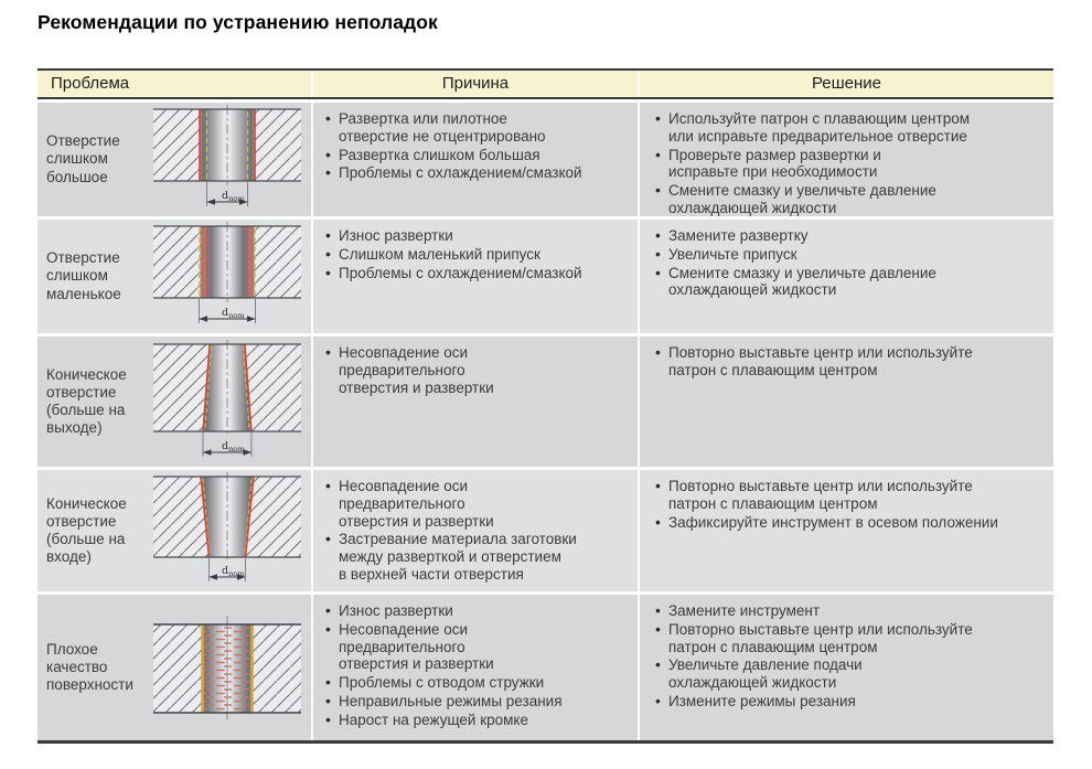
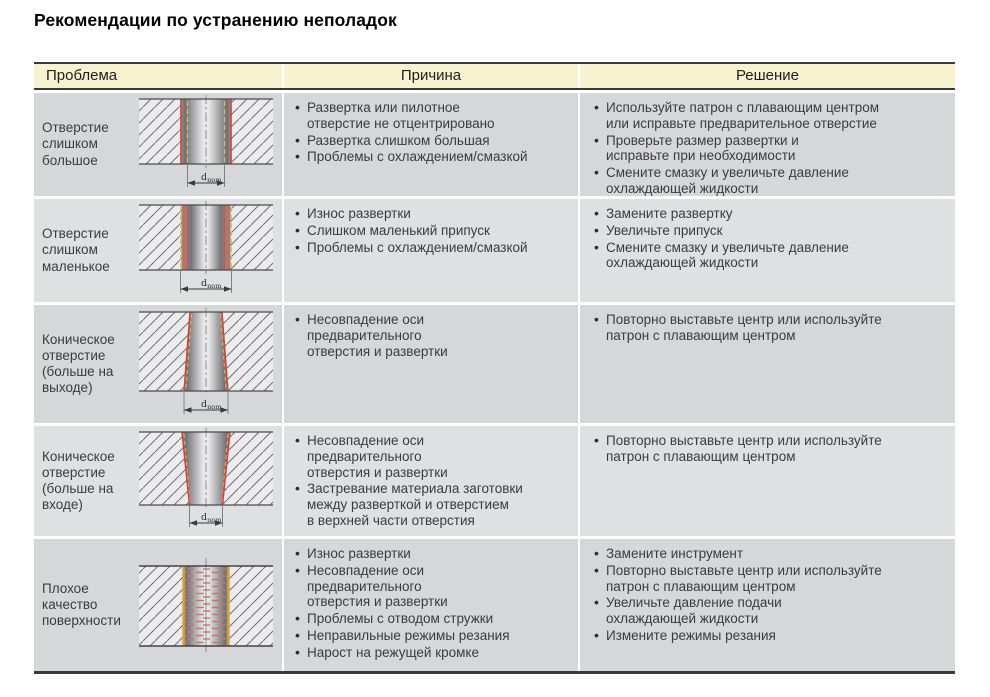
  Рекомендации по устранению неполадок
  Проблема
  Причина
  Решение
  Отверстие
  слишком
  большое
  dnom
  Развертка или пилотное
  отверстие не отцентрировано
  Развертка слишком большая
  Проблемы с охлаждением/смазкой
  Используйте патрон с плавающим центром
  или исправьте предварительное отверстие
  Проверьте размер развертки и
  исправьте при необходимости
  Смените смазку и увеличьте давление
  охлаждающей жидкости
  Отверстие
  слишком
  маленькое
  dnom
  Износ развертки
  Слишком маленький припуск
  Проблемы с охлаждением/смазкой
  Замените развертку
  Увеличьте припуск
  Смените смазку и увеличьте давление
  охлаждающей жидкости
  Коническое
  отверстие
  (больше на
  выходе)
  dnom
  Несовпадение оси
  предварительного
  отверстия и развертки
  Повторно выставьте центр или используйте
  патрон с плавающим центром
  Коническое
  отверстие
  (больше на
  входе)
  dnom
  Несовпадение оси
  предварительного
  отверстия и развертки
  Застревание материала заготовки
  между разверткой и отверстием
  в верхней части отверстия
  Повторно выставьте центр или используйте
  патрон с плавающим центром
- Зафиксируйте инструмент в осевом положении
  Плохое
  качество
  поверхности
  Износ развертки
  Несовпадение оси
  предварительного
  отверстия и развертки
  Проблемы с отводом стружки
  Неправильные режимы резания
  Нарост на режущей кромке
  Замените инструмент
  Повторно выставьте центр или используйте
  патрон с плавающим центром
  Увеличьте давление подачи
  охлаждающей жидкости
  Измените режимы резания
